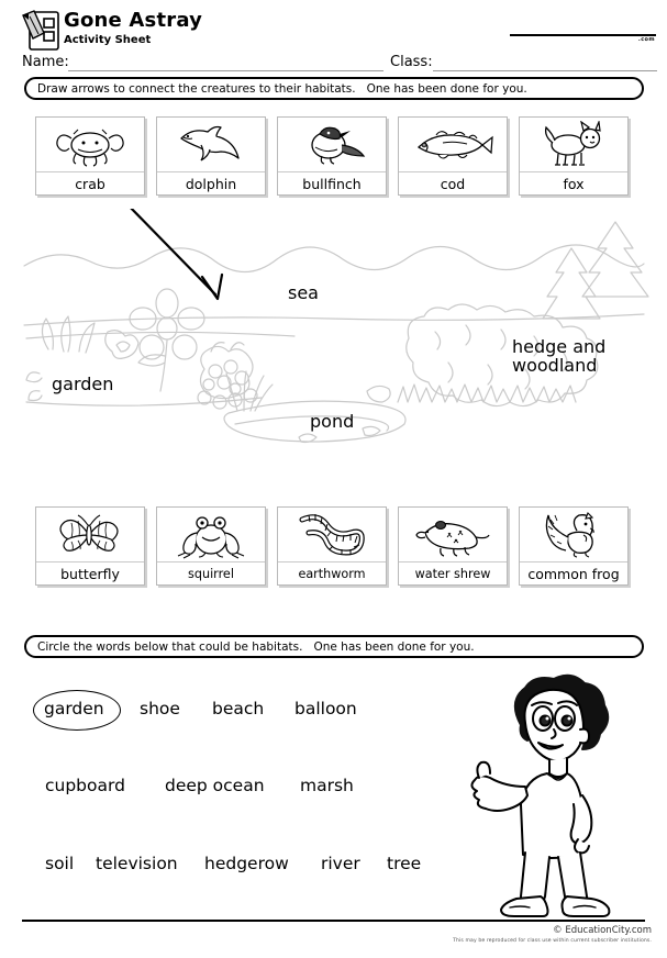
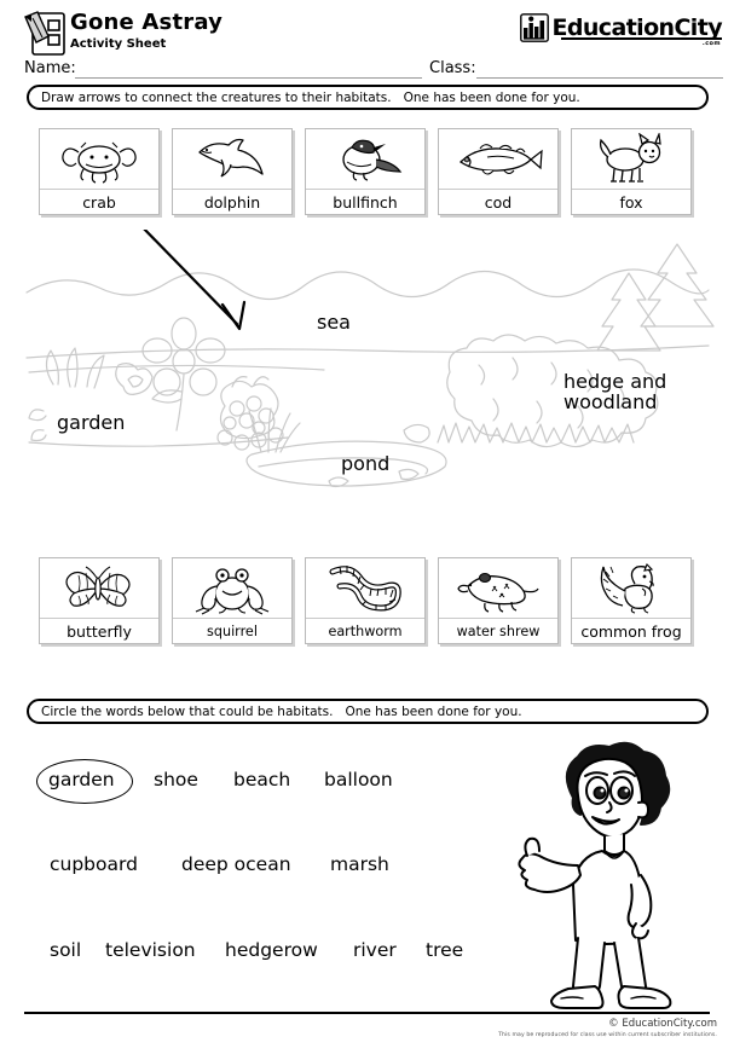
  Gone Astray
  Activity Sheet
+ EducationCity
  Name:
  Class:
  Draw arrows to connect the creatures to their habitats. One has been done for you.
  crab
  dolphin
  bullfinch
  cod
  fox
  sea
  garden
  pond
  hedge and
  woodland
  butterfly
  squirrel
  earthworm
  water shrew
  common frog
  Circle the words below that could be habitats. One has been done for you.
  garden
  shoe
  beach
  balloon
  cupboard
  deep ocean
  marsh
  soil
  television
  hedgerow
  river
  tree
  © EducationCity.com
